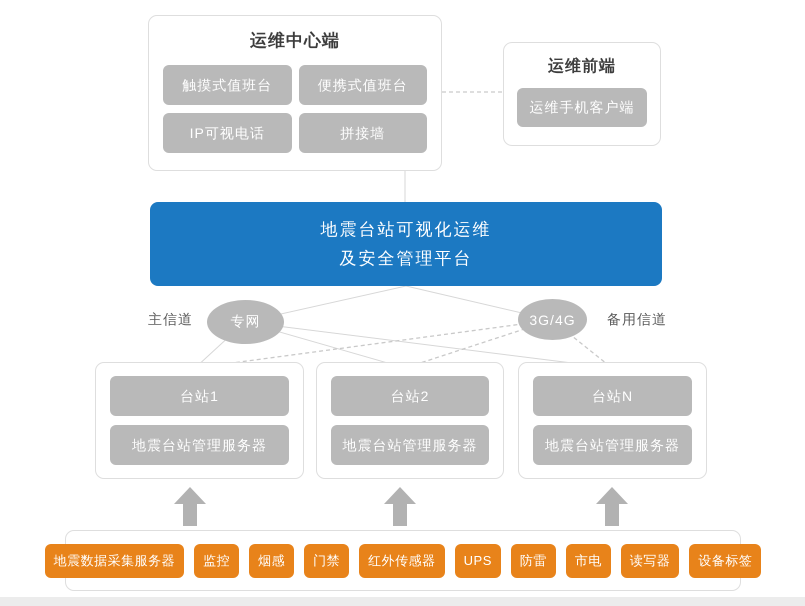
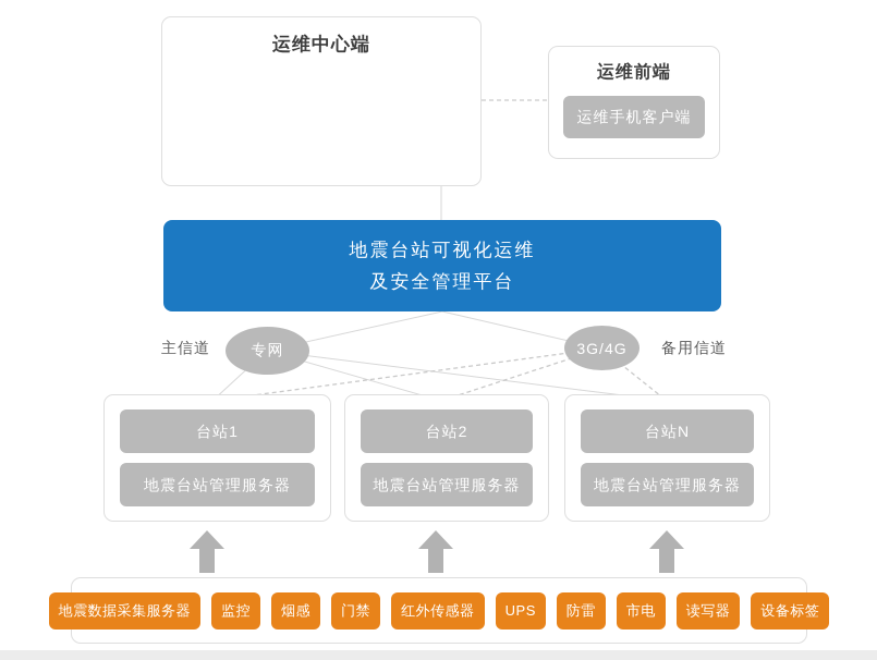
  运维中心端
- 触摸式值班台
- 便携式值班台
- IP可视电话
- 拼接墙
  运维前端
  运维手机客户端
  地震台站可视化运维
  及安全管理平台
  主信道
  专网
  3G/4G
  备用信道
  台站1
  地震台站管理服务器
  台站2
  地震台站管理服务器
  台站N
  地震台站管理服务器
  地震数据采集服务器
  监控
  烟感
  门禁
  红外传感器
  UPS
  防雷
  市电
  读写器
  设备标签
